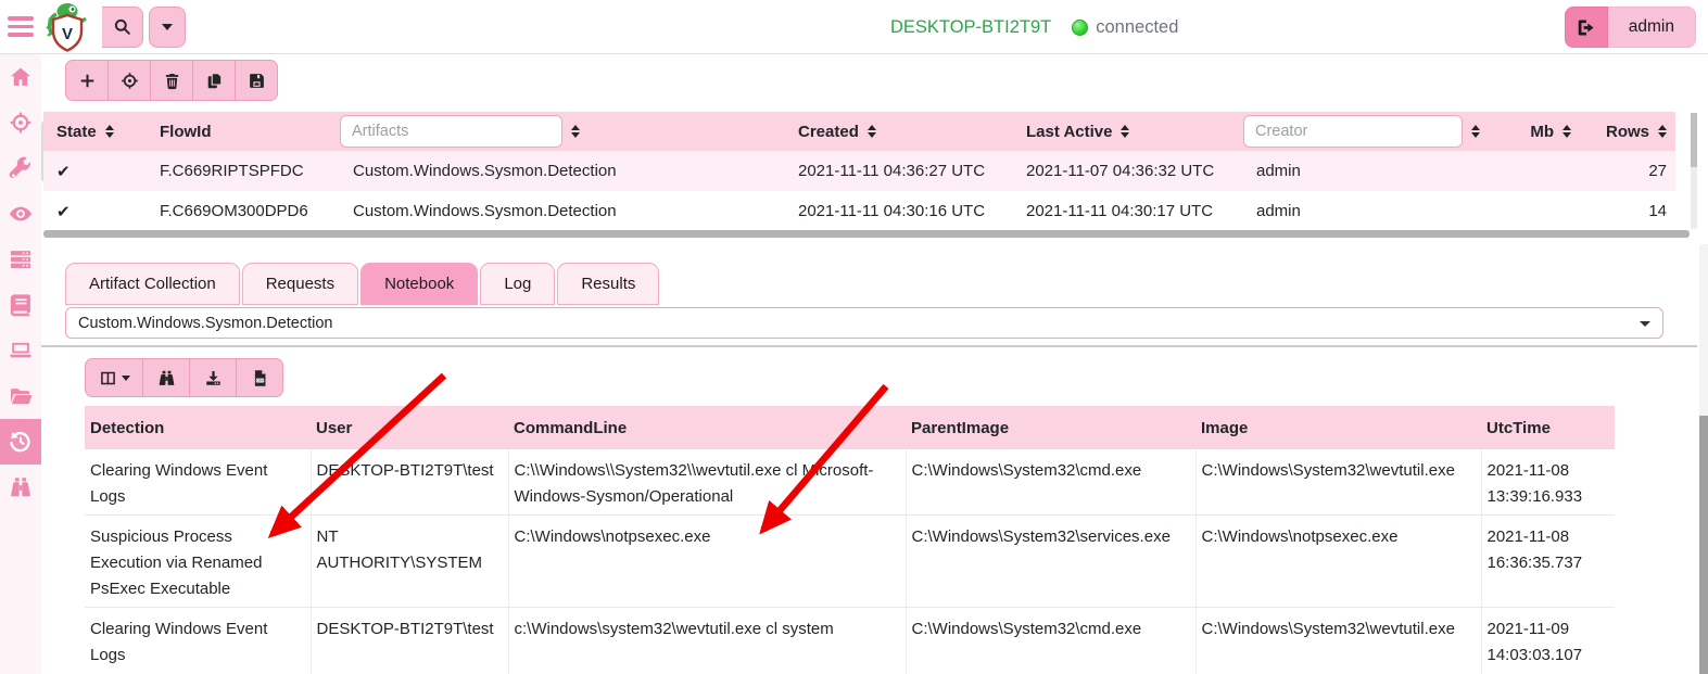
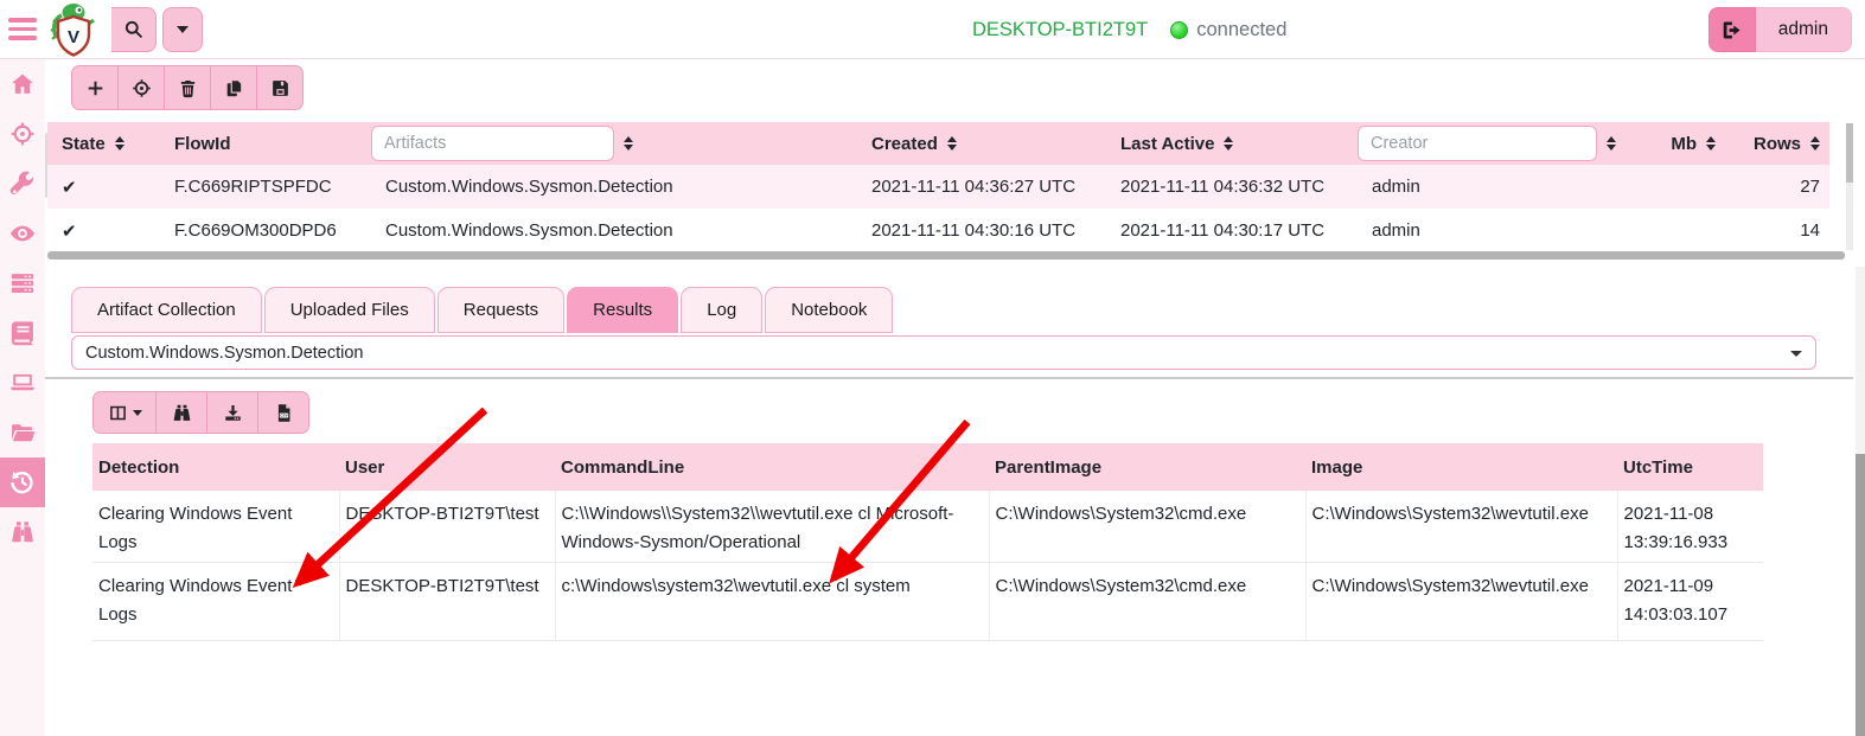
  V
  DESKTOP-BTI2T9T
  connected
  admin
  State	FlowId	Artifacts	Created	Last Active	Creator	Mb	Rows
- ✔	F.C669RIPTSPFDC	Custom.Windows.Sysmon.Detection	2021-11-11 04:36:27 UTC	2021-11-07 04:36:32 UTC	admin		27
+ ✔	F.C669RIPTSPFDC	Custom.Windows.Sysmon.Detection	2021-11-11 04:36:27 UTC	2021-11-11 04:36:32 UTC	admin		27
  ✔	F.C669OM300DPD6	Custom.Windows.Sysmon.Detection	2021-11-11 04:30:16 UTC	2021-11-11 04:30:17 UTC	admin		14
  Artifact Collection
+ Uploaded Files
  Requests
- Notebook
+ Results
  Log
- Results
+ Notebook
  Custom.Windows.Sysmon.Detection
  Detection	User	CommandLine	ParentImage	Image	UtcTime
  Clearing Windows Event Logs	DEKTOP-BTI2T9T\test	C:\\Windows\\System32\\wevtutil.exe cl Mcrosoft-Windows-Sysmon/Operational	C:\Windows\System32\cmd.exe	C:\Windows\System32\wevtutil.exe	2021-11-08 13:39:16.933
- Suspicious Process Execution via Renamed PsExec Executable	NT AUTHORITY\SYSTEM	C:\Windows\notpsexec.exe	C:\Windows\System32\services.exe	C:\Windows\notpsexec.exe	2021-11-08 16:36:35.737
  Clearing Windows Event Logs	DESKTOP-BTI2T9T\test	c:\Windows\system32\wevtutil.exe cl system	C:\Windows\System32\cmd.exe	C:\Windows\System32\wevtutil.exe	2021-11-09 14:03:03.107
